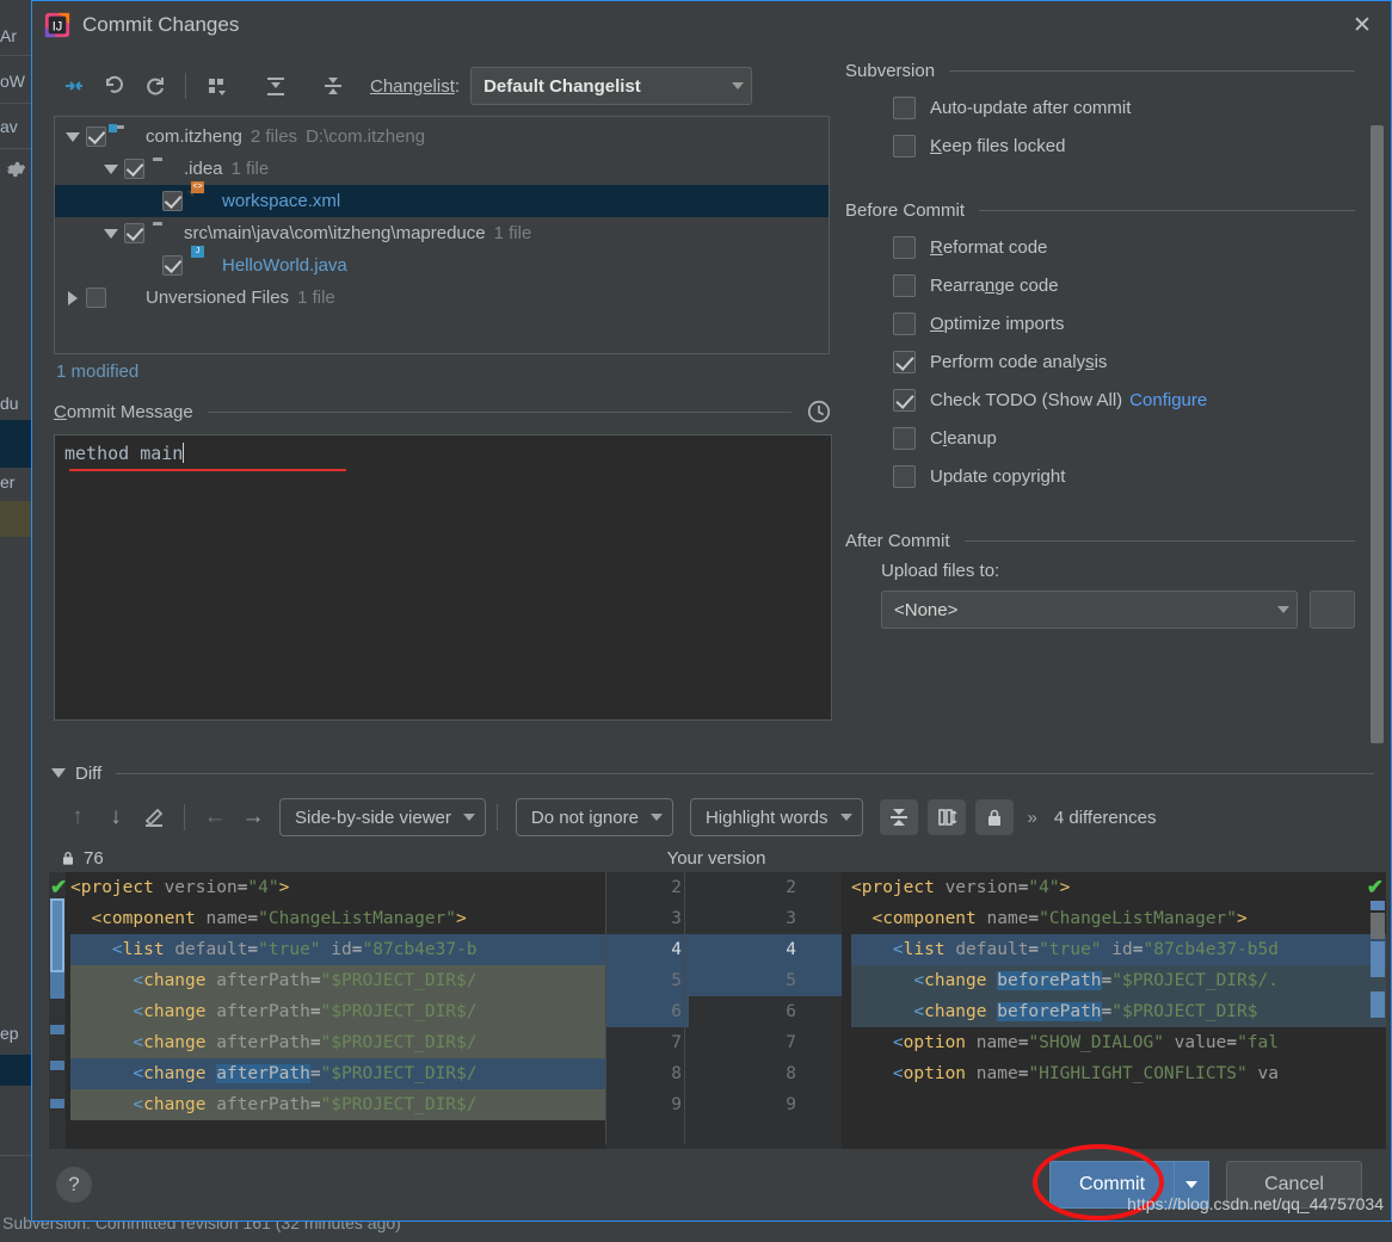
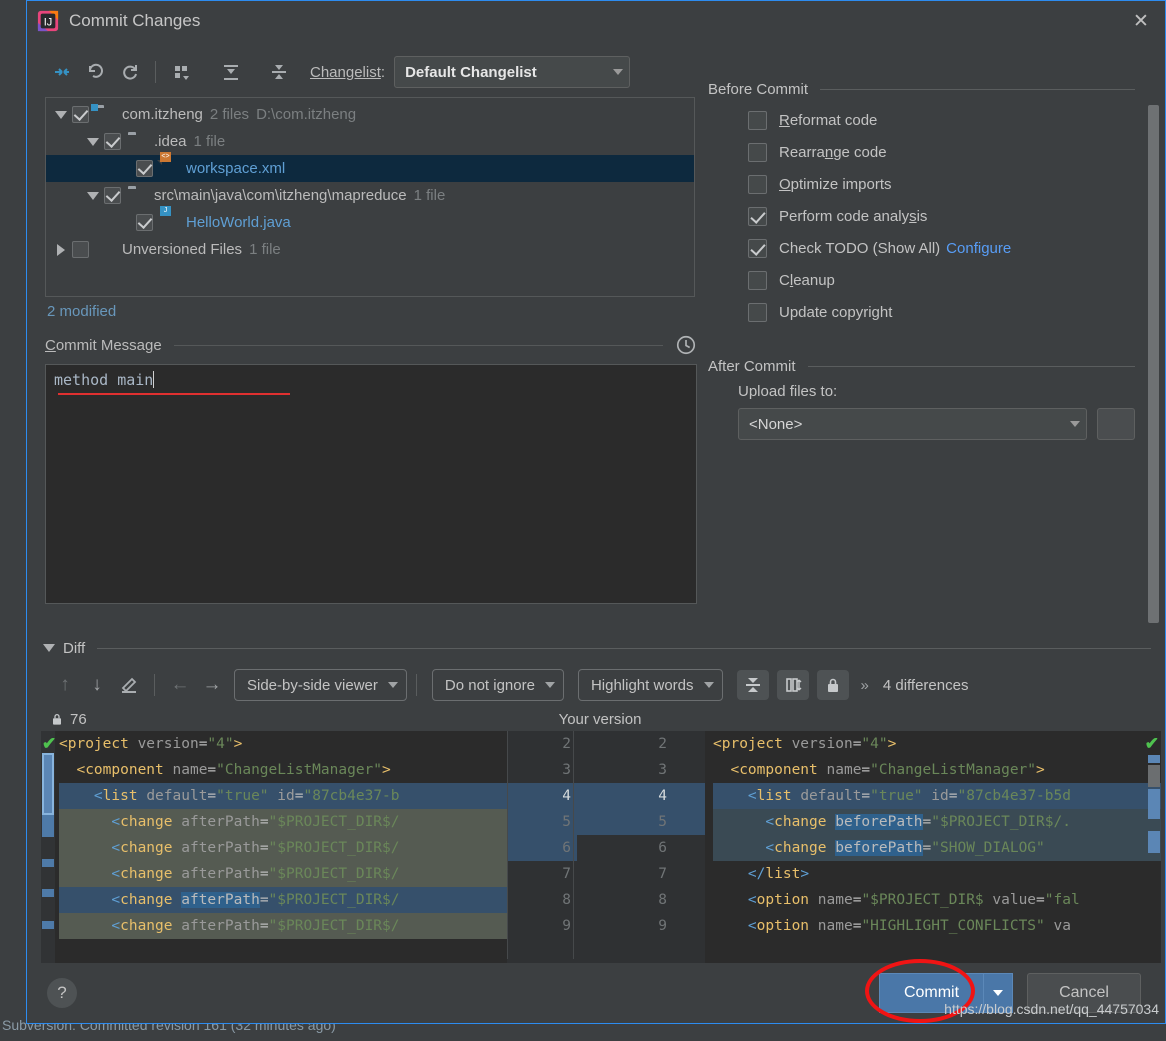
- Ar
- oW
- av
- du
- er
- ep
  Subversion: Committed revision 161 (32 minutes ago)
  IJ
  Commit Changes
  ✕
  Changelist:
  Default Changelist
  com.itzheng
  2 files
  D:\com.itzheng
  .idea
  1 file
  workspace.xml
  src\main\java\com\itzheng\mapreduce
  1 file
  HelloWorld.java
  Unversioned Files
  1 file
- 1 modified
+ 2 modified
  Commit Message
  method main
- Subversion
- Auto-update after commit
- Keep files locked
  Before Commit
  Reformat code
  Rearrange code
  Optimize imports
  Perform code analysis
  Check TODO (Show All)
  Configure
  Cleanup
  Update copyright
  After Commit
  Upload files to:
  <None>
  Diff
  ↑
  ↓
  ←
  →
  Side-by-side viewer
  Do not ignore
  Highlight words
  »
  4 differences
  76
  Your version
  <project version="4">
  <component name="ChangeListManager">
  <list default="true" id="87cb4e37-b
  <change afterPath="$PROJECT_DIR$/
  <change afterPath="$PROJECT_DIR$/
  <change afterPath="$PROJECT_DIR$/
  <change afterPath="$PROJECT_DIR$/
  <change afterPath="$PROJECT_DIR$/
  ✔
  2
  3
  4
  5
  6
  7
  8
  9
  2
  3
  4
  5
  6
  7
  8
  9
  <project version="4">
  <component name="ChangeListManager">
  <list default="true" id="87cb4e37-b5d
  <change beforePath="$PROJECT_DIR$/.
- <change beforePath="$PROJECT_DIR$
+ <change beforePath="SHOW_DIALOG"
+ </list>
- <option name="SHOW_DIALOG" value="fal
+ <option name="$PROJECT_DIR$ value="fal
  <option name="HIGHLIGHT_CONFLICTS" va
  ✔
  ?
  Commit
  Cancel
  https://blog.csdn.net/qq_44757034
